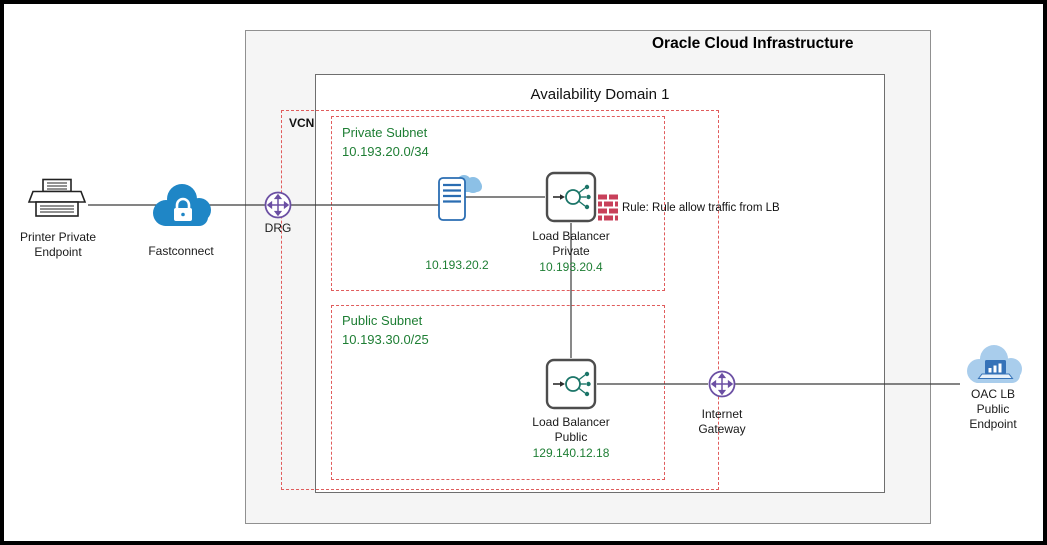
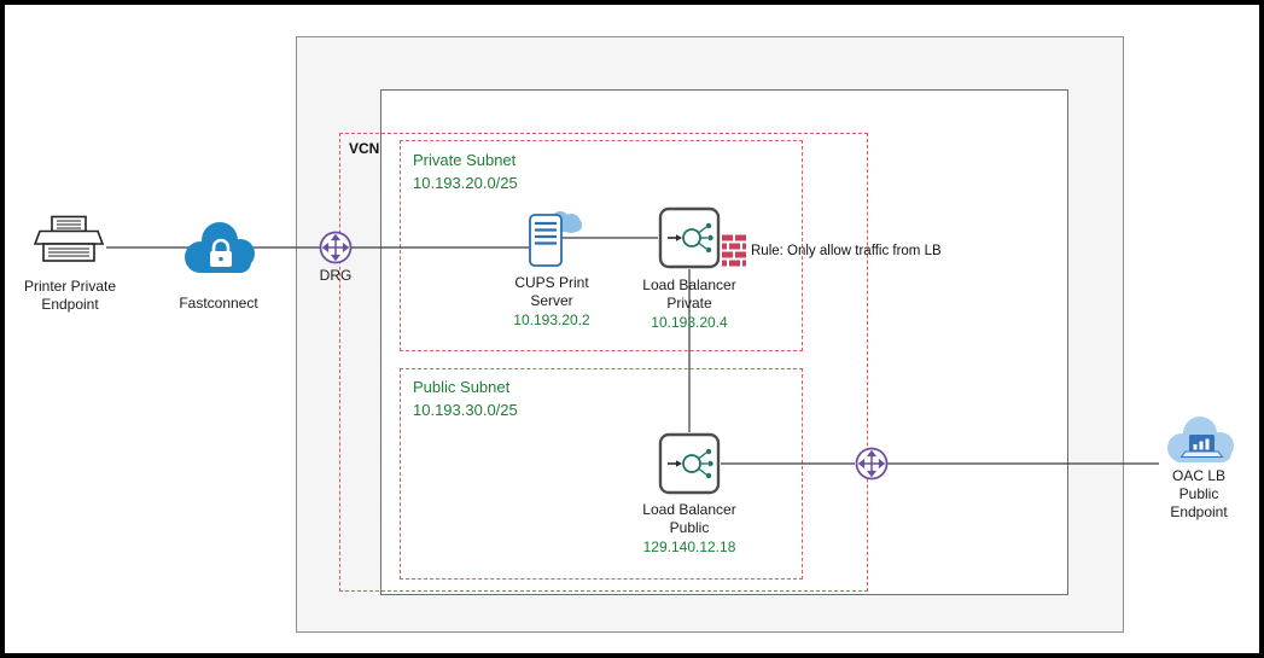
- Oracle Cloud Infrastructure
- Availability Domain 1
  VCN
  Private Subnet
- 10.193.20.0/34
+ 10.193.20.0/25
  Public Subnet
  10.193.30.0/25
  Printer Private
  Endpoint
  Fastconnect
  DRG
+ CUPS Print
+ Server
  10.193.20.2
  Load Balancer
  Private
  10.193.20.4
- Rule: Rule allow traffic from LB
+ Rule: Only allow traffic from LB
  Load Balancer
  Public
  129.140.12.18
- Internet
- Gateway
  OAC LB
  Public
  Endpoint
